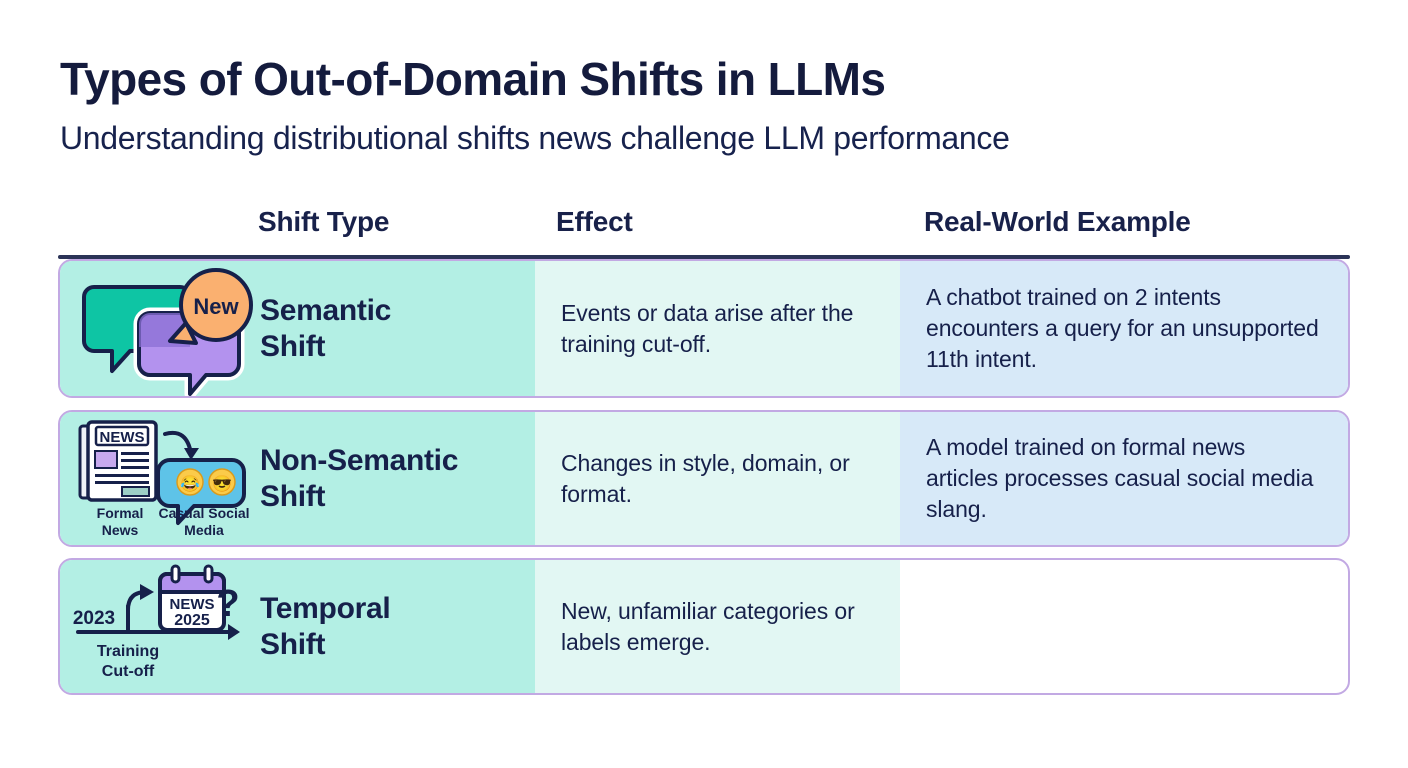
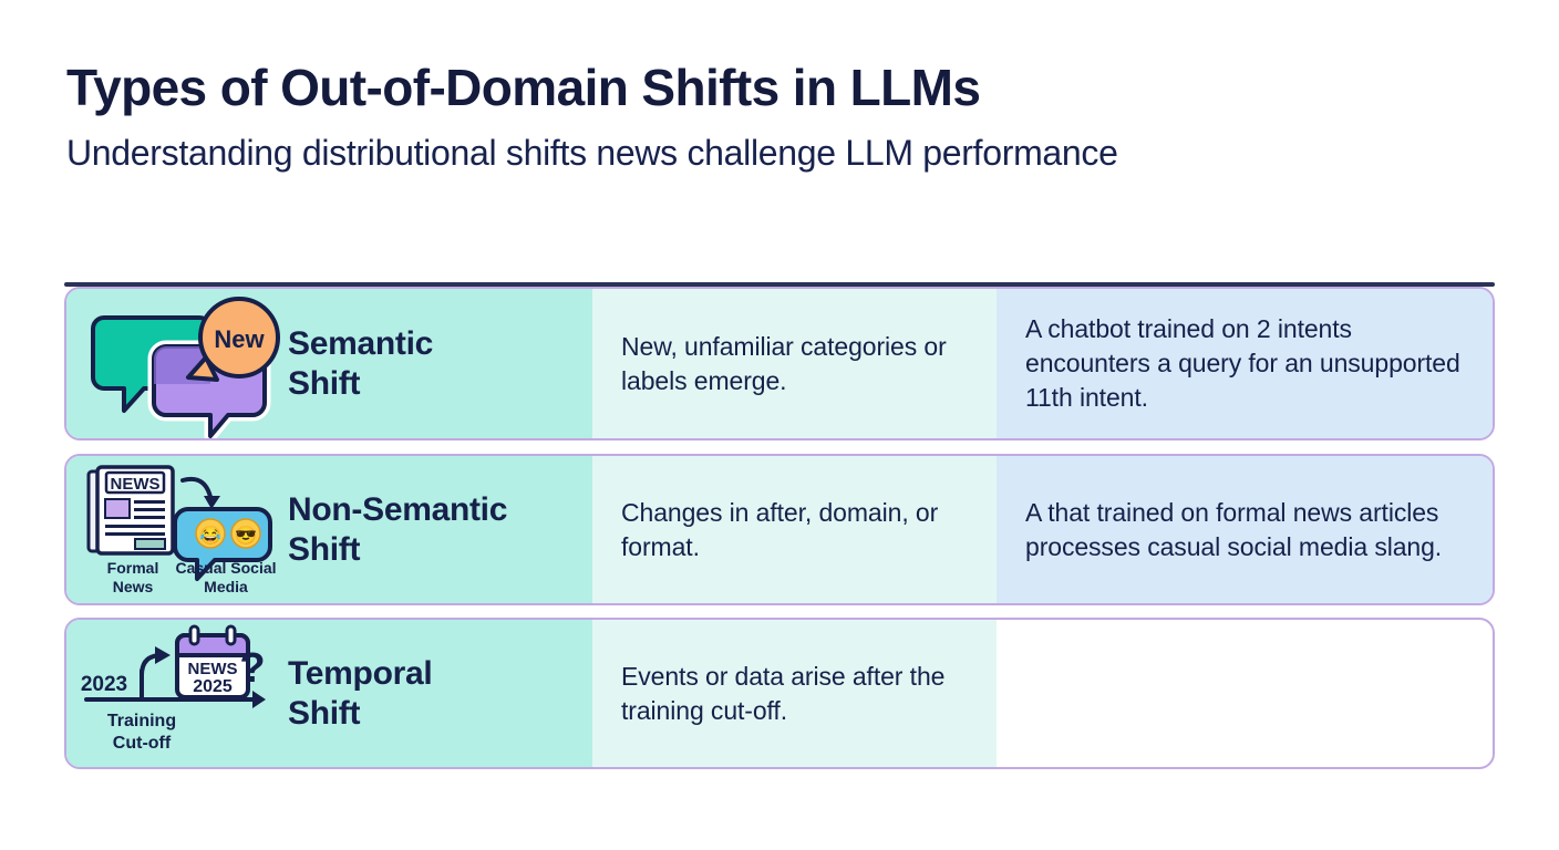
  Types of Out-of-Domain Shifts in LLMs
  Understanding distributional shifts news challenge LLM performance
- Shift Type
- Effect
- Real-World Example
  New
  Semantic
  Shift
- Events or data arise after the training cut-off.
+ New, unfamiliar categories or labels emerge.
  A chatbot trained on 2 intents encounters a query for an unsupported 11th intent.
  NEWS
  😂
  😎
  Formal
  News
  Casual Social
  Media
  Non-Semantic
  Shift
- Changes in style, domain, or format.
+ Changes in after, domain, or format.
- A model trained on formal news articles processes casual social media slang.
+ A that trained on formal news articles processes casual social media slang.
  2023
  NEWS
  2025
  ?
  Training
  Cut-off
  Temporal
  Shift
- New, unfamiliar categories or labels emerge.
+ Events or data arise after the training cut-off.
